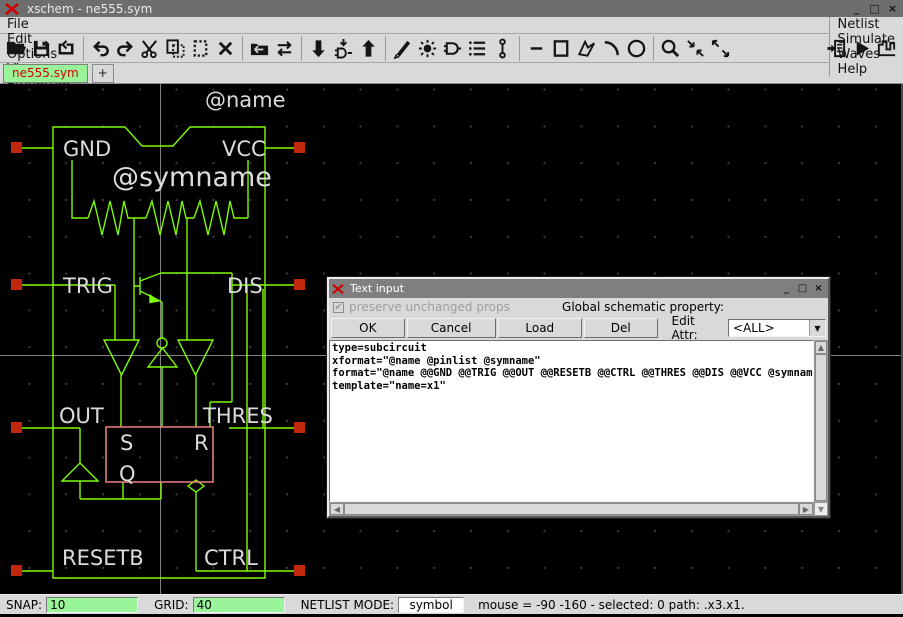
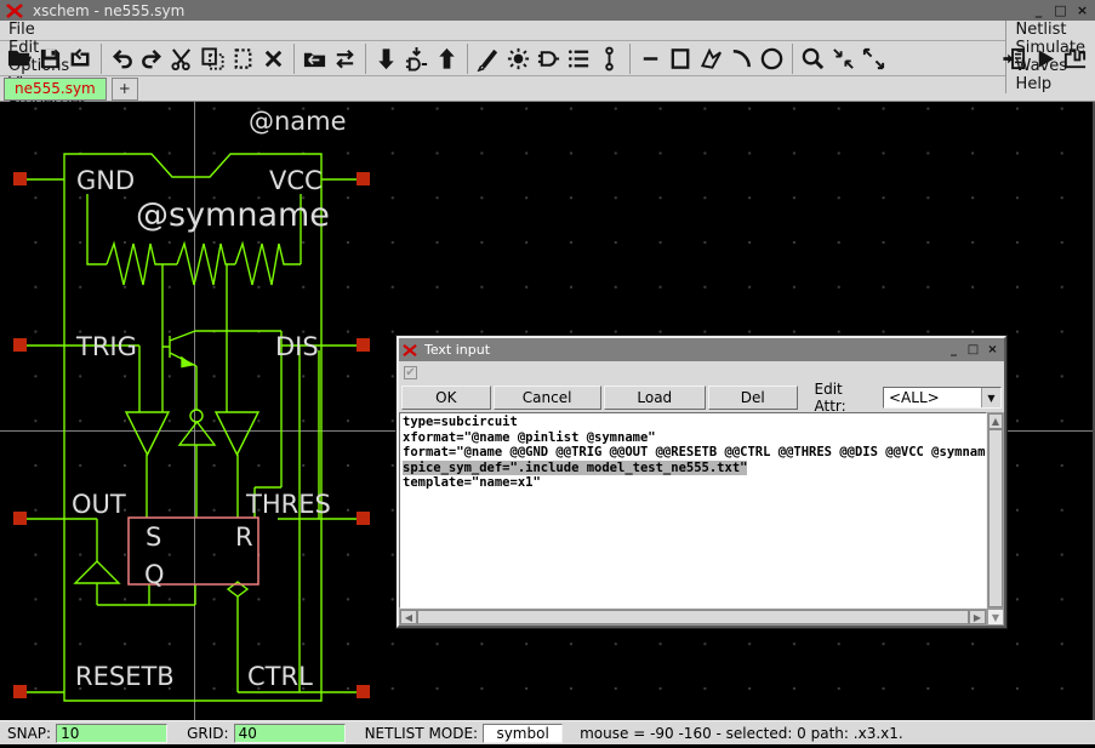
  xschem - ne555.sym
  _
  □
  ×
  File
  Edit
  Optis
  Netlist
  imulate
  aves
  Help
  ne555.sym
  +
  @name
  @symname
  GND
  VCC
  TRIG
  DIS
  OUT
  THRES
  RESETB
  CTRL
  S
  R
  Q
  Text input
  _
  □
  ×
  ✔
- preserve unchanged props
- Global schematic property:
  OK
  Cancel
  Load
  Del
  Edit Attr:
  <ALL>
  ▼
  type=subcircuit
  xformat="@name @pinlist @symname"
  format="@name @@GND @@TRIG @@OUT @@RESETB @@CTRL @@THRES @@DIS @@VCC @symnam
+ spice_sym_def=".include model_test_ne555.txt"
  template="name=x1"
  ▲
  ◀
  ▶
  ▼
  SNAP:
  10
  GRID:
  40
  NETLIST MODE:
  symbol
  mouse = -90 -160 - selected: 0 path: .x3.x1.
